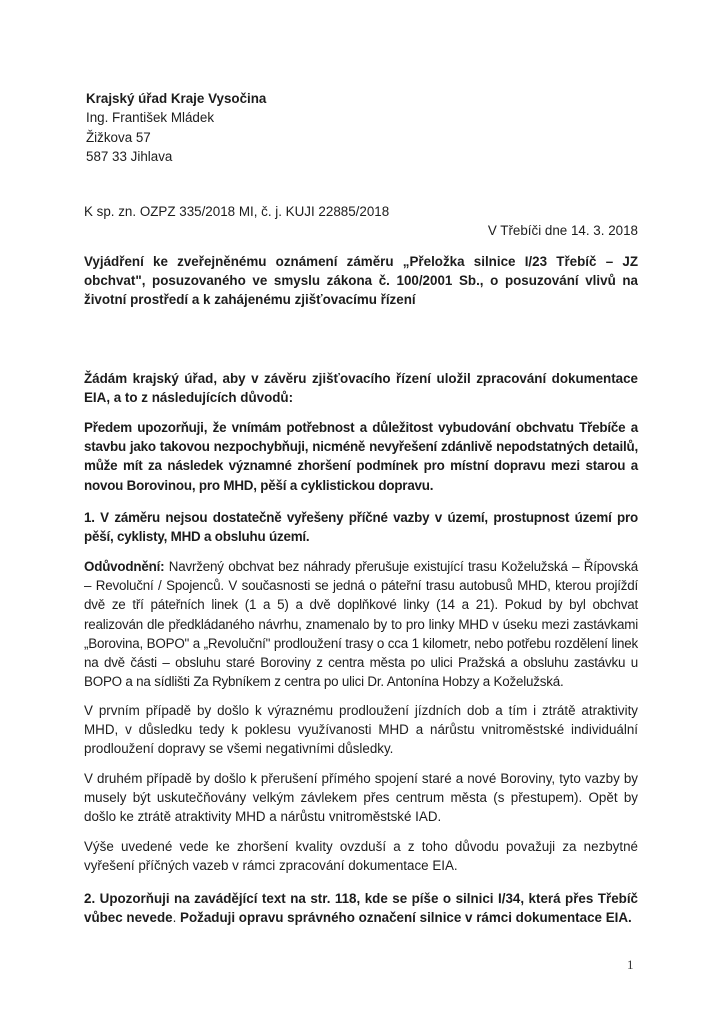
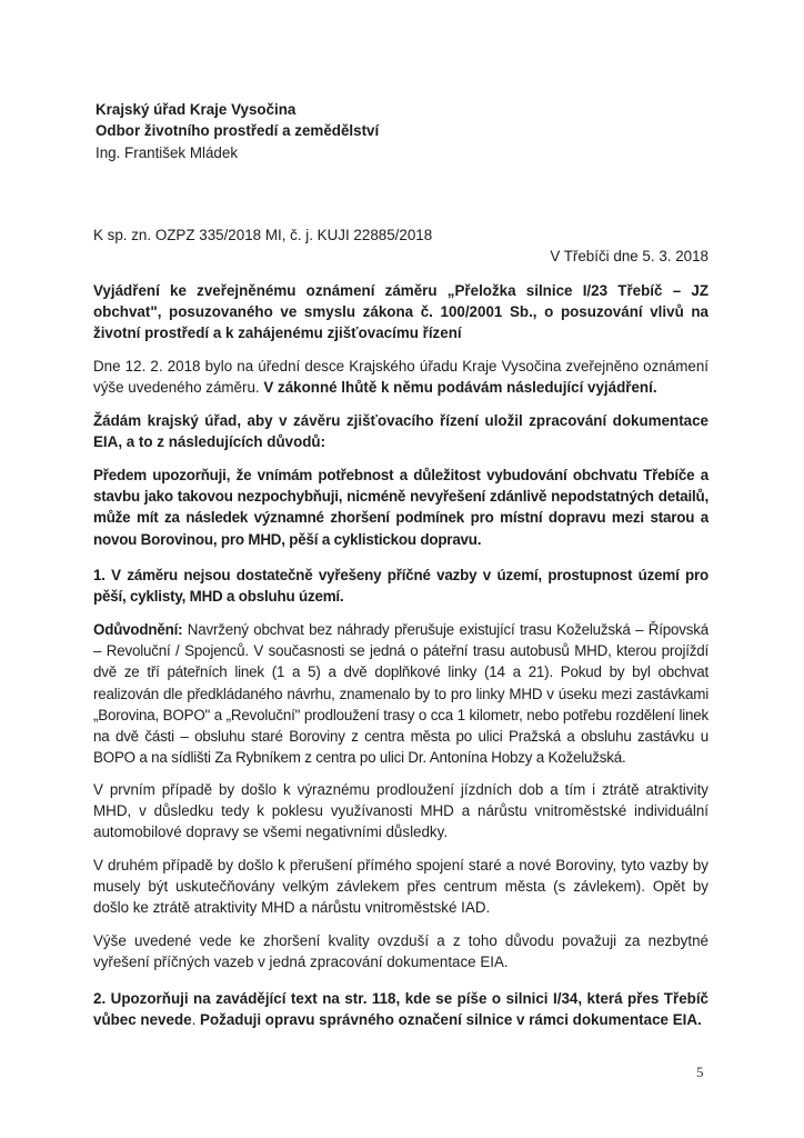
  Krajský úřad Kraje Vysočina
+ Odbor životního prostředí a zemědělství
  Ing. František Mládek
- Žižkova 57
- 587 33 Jihlava
  K sp. zn. OZPZ 335/2018 MI, č. j. KUJI 22885/2018
- V Třebíči dne 14. 3. 2018
+ V Třebíči dne 5. 3. 2018
  Vyjádření ke zveřejněnému oznámení záměru „Přeložka silnice I/23 Třebíč – JZ obchvat", posuzovaného ve smyslu zákona č. 100/2001 Sb., o posuzování vlivů na životní prostředí a k zahájenému zjišťovacímu řízení
+ Dne 12. 2. 2018 bylo na úřední desce Krajského úřadu Kraje Vysočina zveřejněno oznámení výše uvedeného záměru. V zákonné lhůtě k němu podávám následující vyjádření.
  Žádám krajský úřad, aby v závěru zjišťovacího řízení uložil zpracování dokumentace EIA, a to z následujících důvodů:
  Předem upozorňuji, že vnímám potřebnost a důležitost vybudování obchvatu Třebíče a stavbu jako takovou nezpochybňuji, nicméně nevyřešení zdánlivě nepodstatných detailů, může mít za následek významné zhoršení podmínek pro místní dopravu mezi starou a novou Borovinou, pro MHD, pěší a cyklistickou dopravu.
  1. V záměru nejsou dostatečně vyřešeny příčné vazby v území, prostupnost území pro pěší, cyklisty, MHD a obsluhu území.
  Odůvodnění: Navržený obchvat bez náhrady přerušuje existující trasu Koželužská – Řípovská – Revoluční / Spojenců. V současnosti se jedná o páteřní trasu autobusů MHD, kterou projíždí dvě ze tří páteřních linek (1 a 5) a dvě doplňkové linky (14 a 21). Pokud by byl obchvat realizován dle předkládaného návrhu, znamenalo by to pro linky MHD v úseku mezi zastávkami „Borovina, BOPO" a „Revoluční" prodloužení trasy o cca 1 kilometr, nebo potřebu rozdělení linek na dvě části – obsluhu staré Boroviny z centra města po ulici Pražská a obsluhu zastávku u BOPO a na sídlišti Za Rybníkem z centra po ulici Dr. Antonína Hobzy a Koželužská.
- V prvním případě by došlo k výraznému prodloužení jízdních dob a tím i ztrátě atraktivity MHD, v důsledku tedy k poklesu využívanosti MHD a nárůstu vnitroměstské individuální prodloužení dopravy se všemi negativními důsledky.
+ V prvním případě by došlo k výraznému prodloužení jízdních dob a tím i ztrátě atraktivity MHD, v důsledku tedy k poklesu využívanosti MHD a nárůstu vnitroměstské individuální automobilové dopravy se všemi negativními důsledky.
- V druhém případě by došlo k přerušení přímého spojení staré a nové Boroviny, tyto vazby by musely být uskutečňovány velkým závlekem přes centrum města (s přestupem). Opět by došlo ke ztrátě atraktivity MHD a nárůstu vnitroměstské IAD.
+ V druhém případě by došlo k přerušení přímého spojení staré a nové Boroviny, tyto vazby by musely být uskutečňovány velkým závlekem přes centrum města (s závlekem). Opět by došlo ke ztrátě atraktivity MHD a nárůstu vnitroměstské IAD.
- Výše uvedené vede ke zhoršení kvality ovzduší a z toho důvodu považuji za nezbytné vyřešení příčných vazeb v rámci zpracování dokumentace EIA.
+ Výše uvedené vede ke zhoršení kvality ovzduší a z toho důvodu považuji za nezbytné vyřešení příčných vazeb v jedná zpracování dokumentace EIA.
  2. Upozorňuji na zavádějící text na str. 118, kde se píše o silnici I/34, která přes Třebíč vůbec nevede. Požaduji opravu správného označení silnice v rámci dokumentace EIA.
- 1
+ 5
